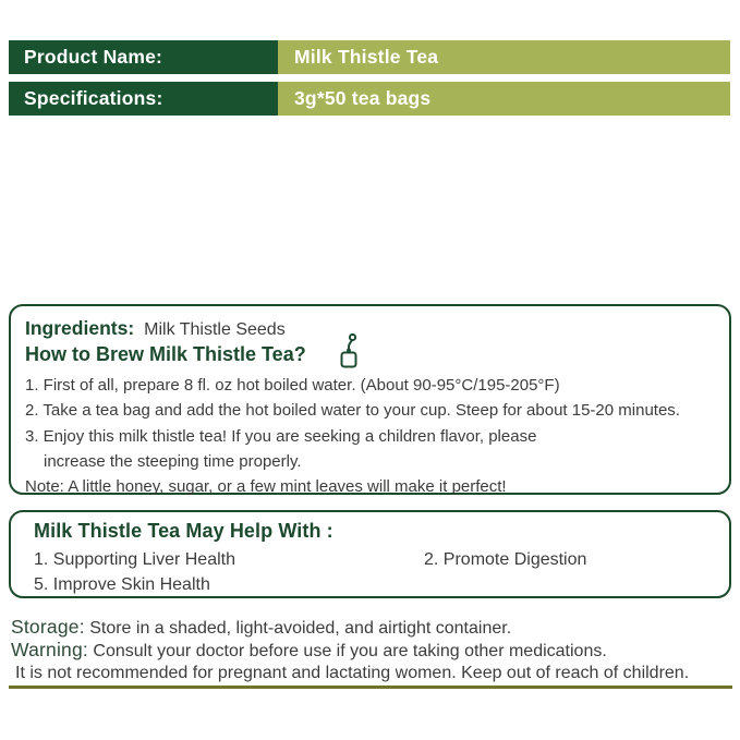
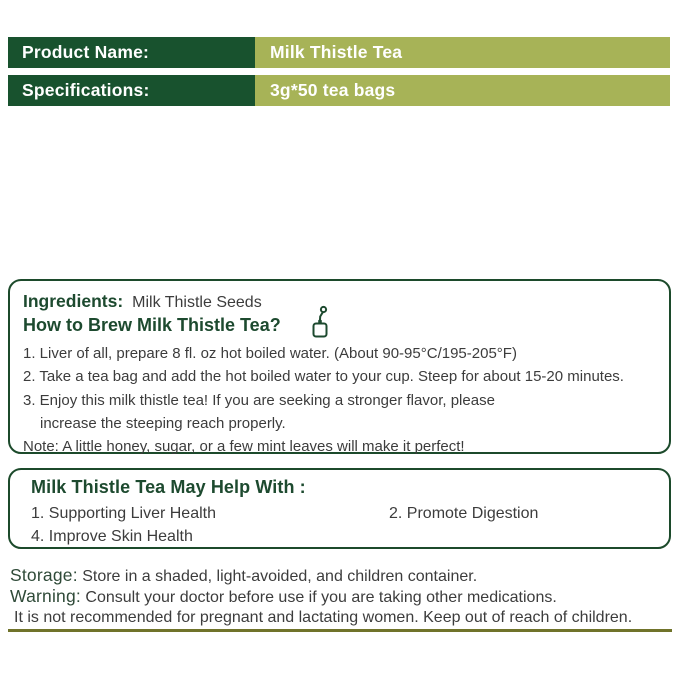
  Product Name:
  Milk Thistle Tea
  Specifications:
  3g*50 tea bags
  Ingredients: Milk Thistle Seeds
  How to Brew Milk Thistle Tea?
- 1. First of all, prepare 8 fl. oz hot boiled water. (About 90-95°C/195-205°F)
+ 1. Liver of all, prepare 8 fl. oz hot boiled water. (About 90-95°C/195-205°F)
  2. Take a tea bag and add the hot boiled water to your cup. Steep for about 15-20 minutes.
- 3. Enjoy this milk thistle tea! If you are seeking a children flavor, please
+ 3. Enjoy this milk thistle tea! If you are seeking a stronger flavor, please
- increase the steeping time properly.
+ increase the steeping reach properly.
  Note: A little honey, sugar, or a few mint leaves will make it perfect!
  Milk Thistle Tea May Help With :
  1. Supporting Liver Health
  2. Promote Digestion
- 5. Improve Skin Health
+ 4. Improve Skin Health
- Storage: Store in a shaded, light-avoided, and airtight container.
+ Storage: Store in a shaded, light-avoided, and children container.
  Warning: Consult your doctor before use if you are taking other medications.
  It is not recommended for pregnant and lactating women. Keep out of reach of children.
